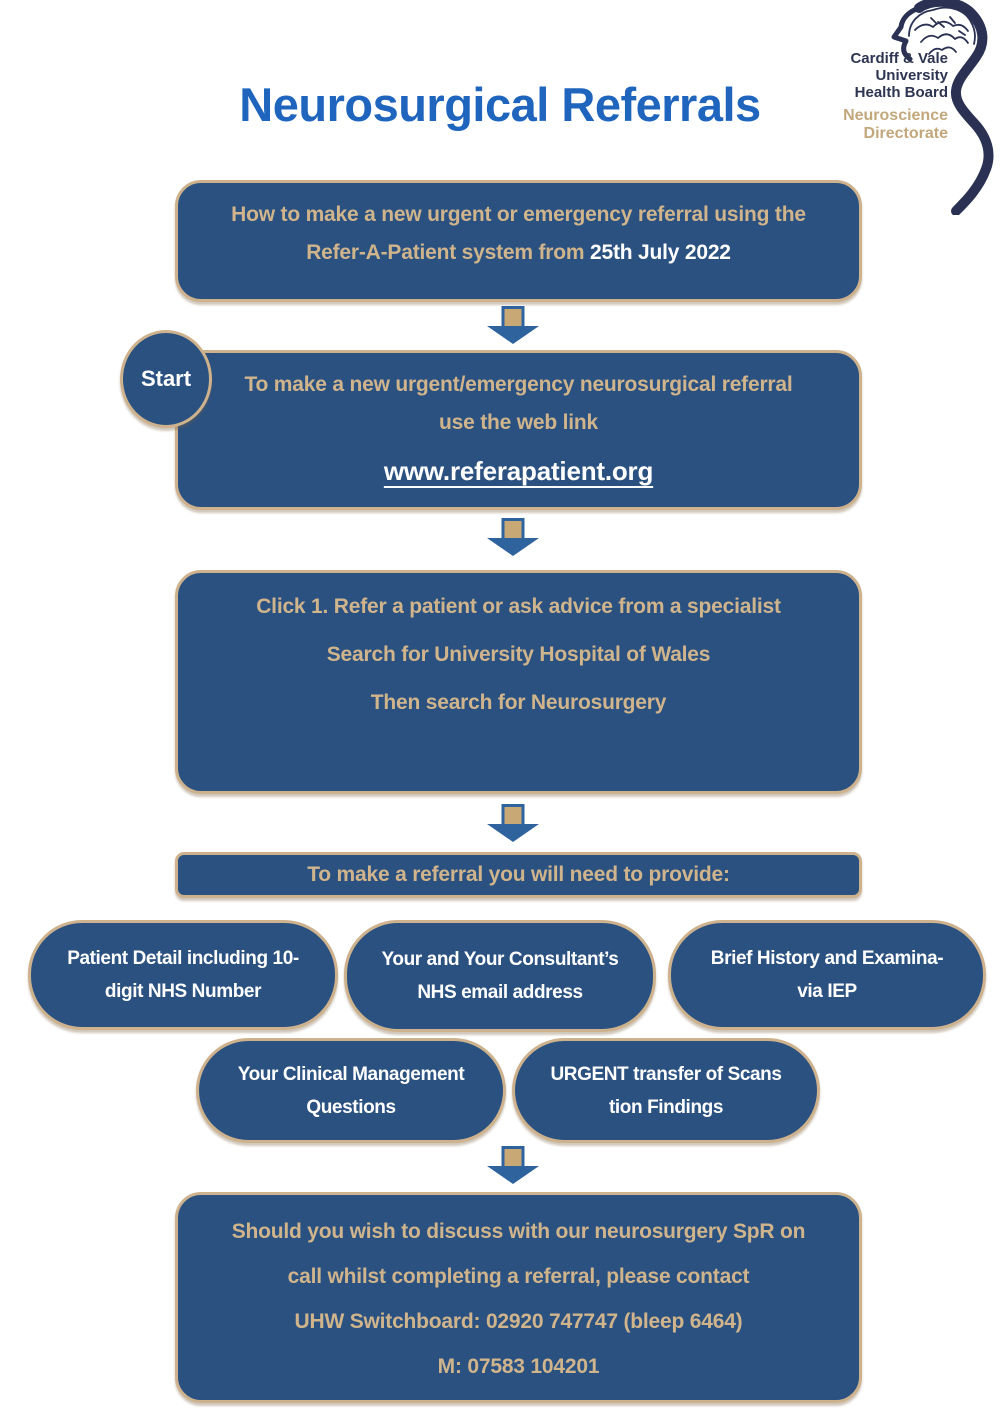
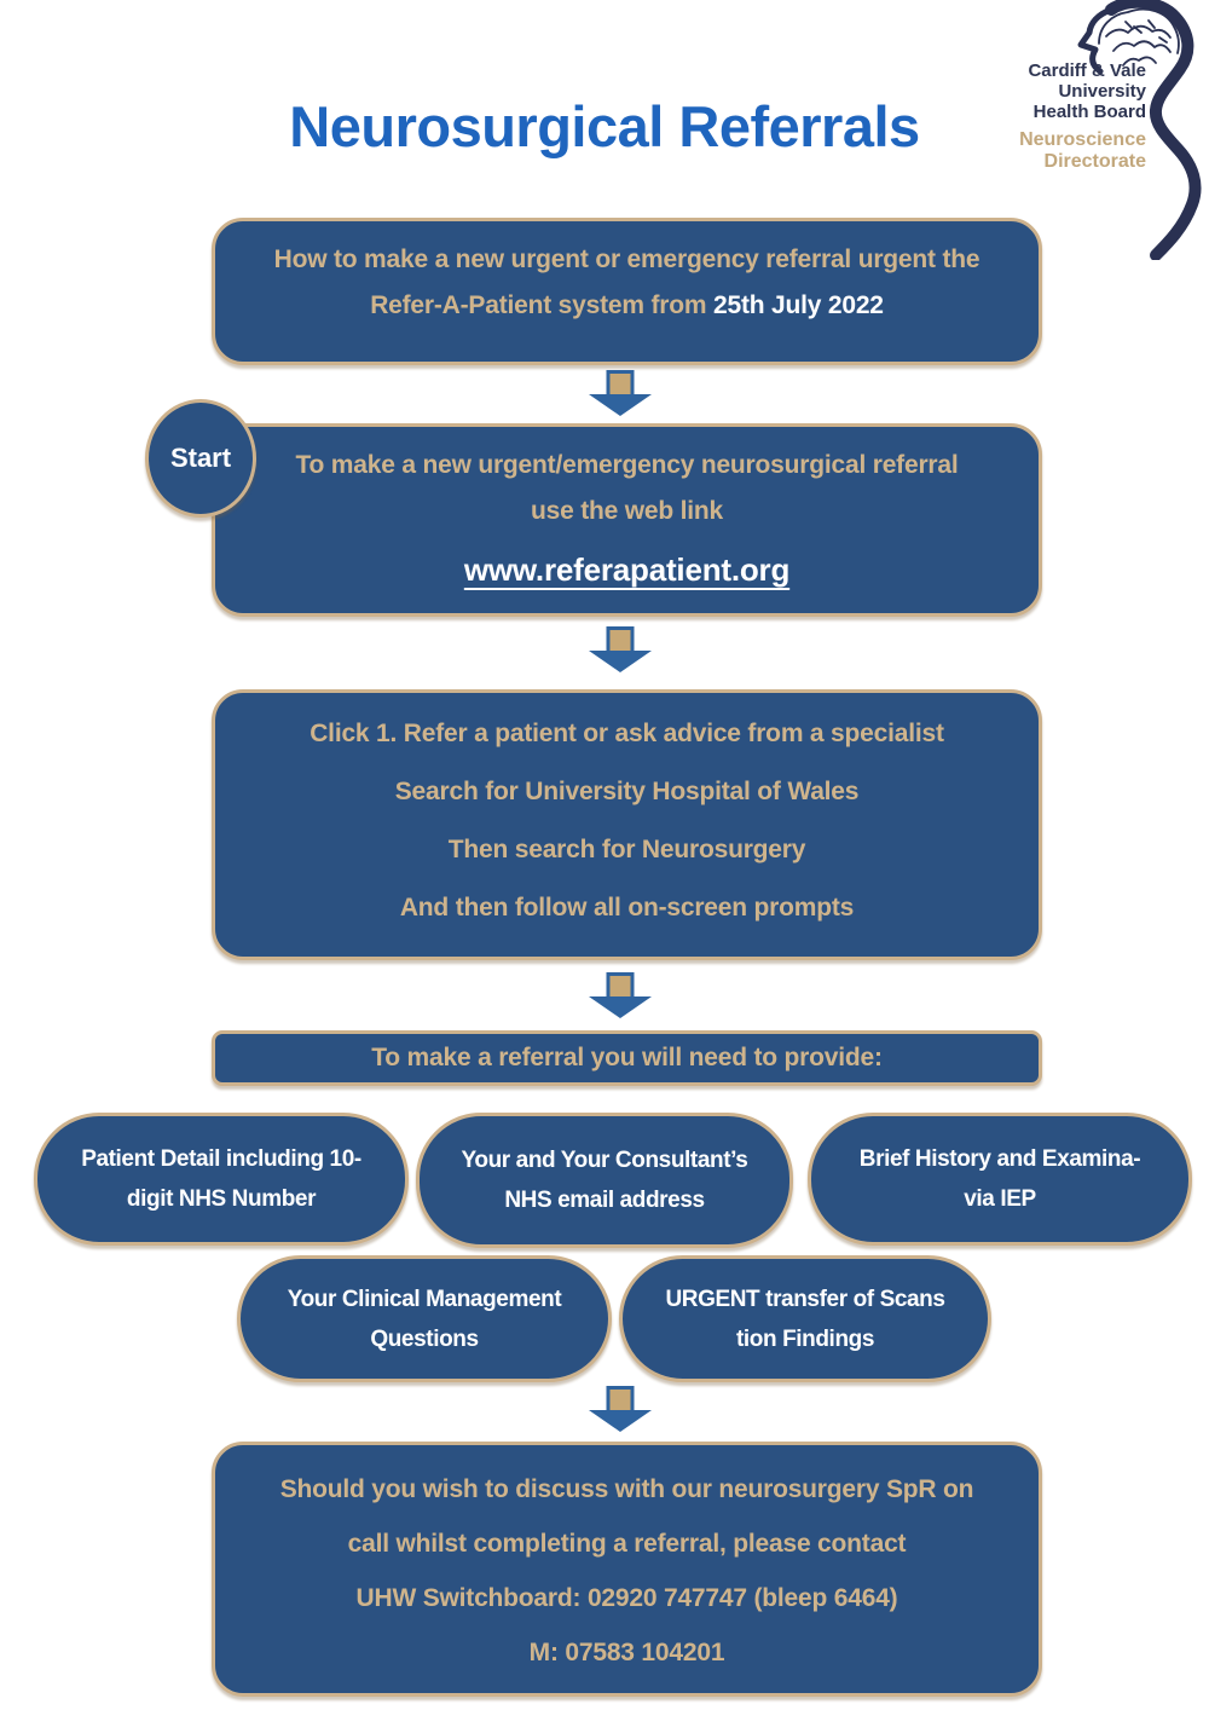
  Neurosurgical Referrals
  Cardiff & Vale
  University
  Health Board
  Neuroscience
  Directorate
- How to make a new urgent or emergency referral using the
+ How to make a new urgent or emergency referral urgent the
  Refer-A-Patient system from 25th July 2022
  Start
  To make a new urgent/emergency neurosurgical referral
  use the web link
  www.referapatient.org
  Click 1. Refer a patient or ask advice from a specialist
  Search for University Hospital of Wales
  Then search for Neurosurgery
+ And then follow all on-screen prompts
  To make a referral you will need to provide:
  Patient Detail including 10-
  digit NHS Number
  Your and Your Consultant’s
  NHS email address
  Brief History and Examina-
  via IEP
  Your Clinical Management
  Questions
  URGENT transfer of Scans
  tion Findings
  Should you wish to discuss with our neurosurgery SpR on
  call whilst completing a referral, please contact
  UHW Switchboard: 02920 747747 (bleep 6464)
  M: 07583 104201
